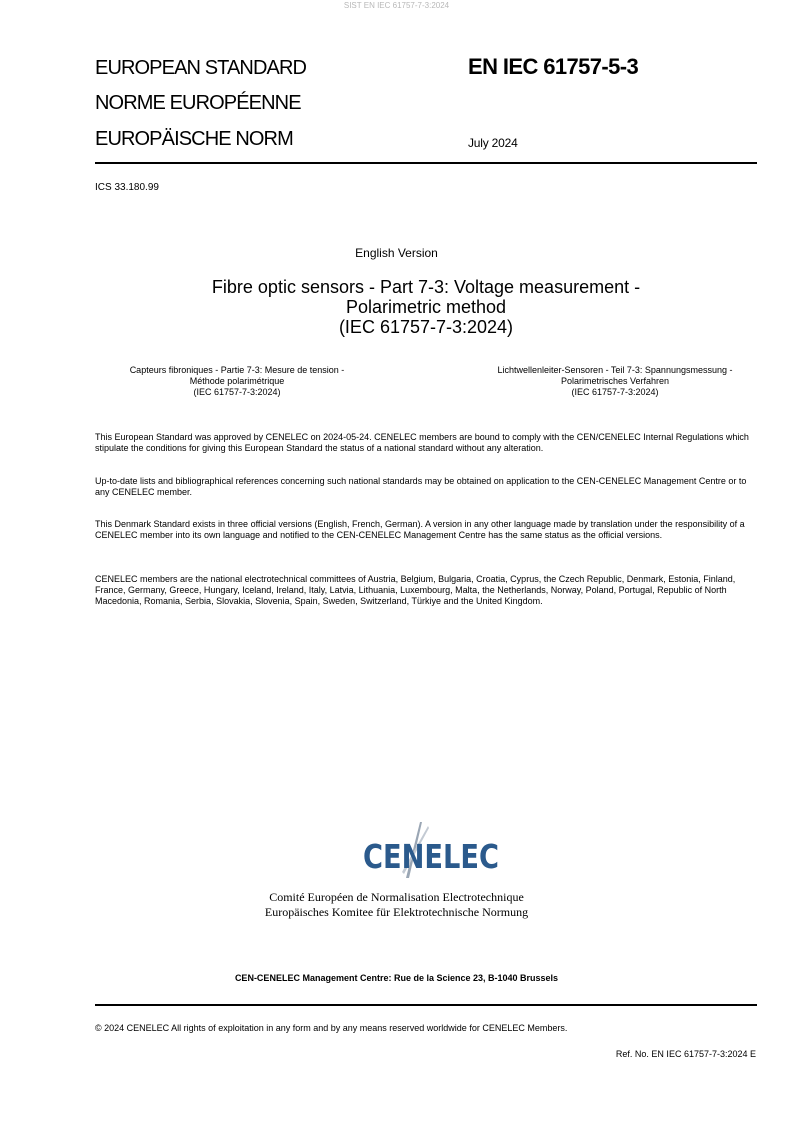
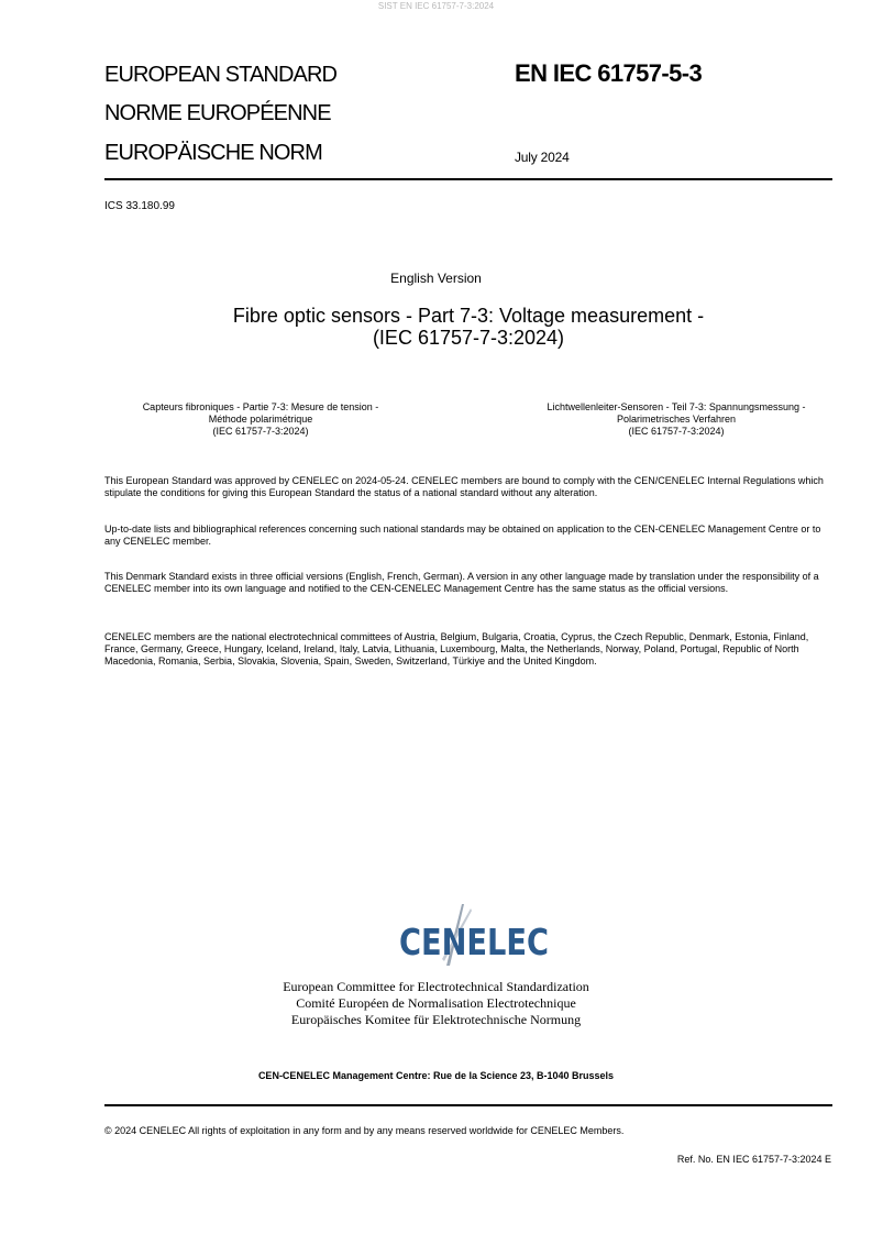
  SIST EN IEC 61757-7-3:2024
  EUROPEAN STANDARD
  NORME EUROPÉENNE
  EUROPÄISCHE NORM
  EN IEC 61757-5-3
  July 2024
  ICS 33.180.99
  English Version
  Fibre optic sensors - Part 7-3: Voltage measurement -
- Polarimetric method
  (IEC 61757-7-3:2024)
  Capteurs fibroniques - Partie 7-3: Mesure de tension -
  Méthode polarimétrique
  (IEC 61757-7-3:2024)
  Lichtwellenleiter-Sensoren - Teil 7-3: Spannungsmessung -
  Polarimetrisches Verfahren
  (IEC 61757-7-3:2024)
  This European Standard was approved by CENELEC on 2024-05-24. CENELEC members are bound to comply with the CEN/CENELEC Internal Regulations which stipulate the conditions for giving this European Standard the status of a national standard without any alteration.
  Up-to-date lists and bibliographical references concerning such national standards may be obtained on application to the CEN-CENELEC Management Centre or to any CENELEC member.
  This Denmark Standard exists in three official versions (English, French, German). A version in any other language made by translation under the responsibility of a CENELEC member into its own language and notified to the CEN-CENELEC Management Centre has the same status as the official versions.
  CENELEC members are the national electrotechnical committees of Austria, Belgium, Bulgaria, Croatia, Cyprus, the Czech Republic, Denmark, Estonia, Finland, France, Germany, Greece, Hungary, Iceland, Ireland, Italy, Latvia, Lithuania, Luxembourg, Malta, the Netherlands, Norway, Poland, Portugal, Republic of North Macedonia, Romania, Serbia, Slovakia, Slovenia, Spain, Sweden, Switzerland, Türkiye and the United Kingdom.
  CENELEC
+ European Committee for Electrotechnical Standardization
  Comité Européen de Normalisation Electrotechnique
  Europäisches Komitee für Elektrotechnische Normung
  CEN-CENELEC Management Centre: Rue de la Science 23, B-1040 Brussels
  © 2024 CENELEC All rights of exploitation in any form and by any means reserved worldwide for CENELEC Members.
  Ref. No. EN IEC 61757-7-3:2024 E
